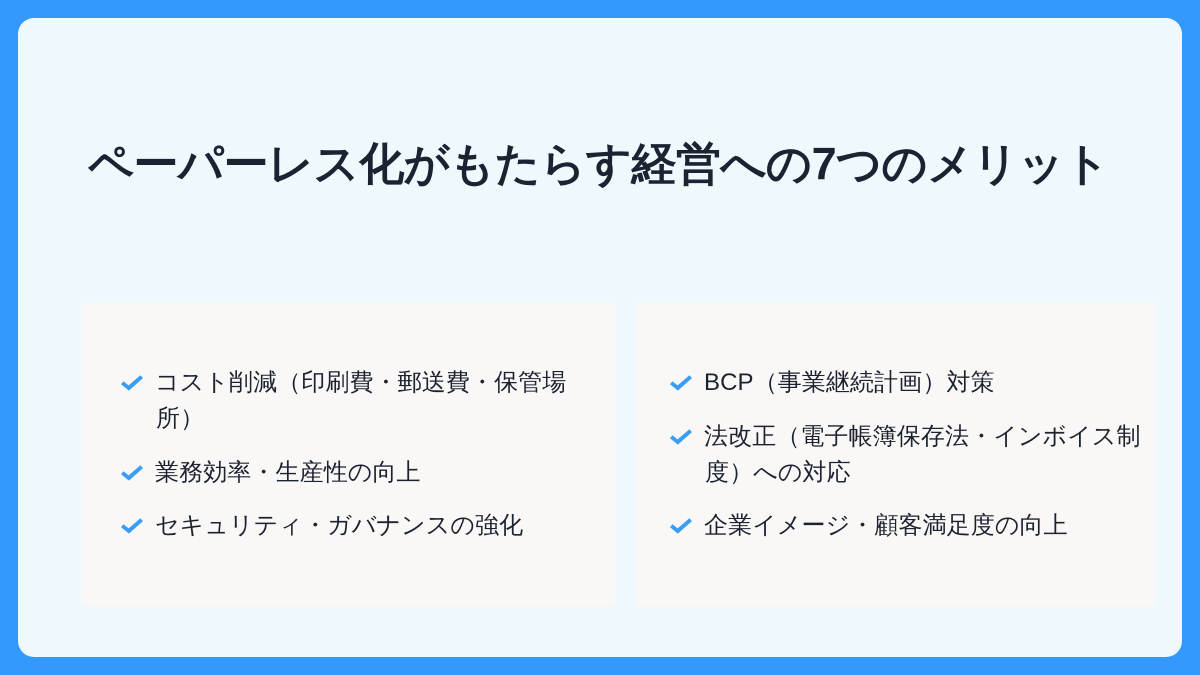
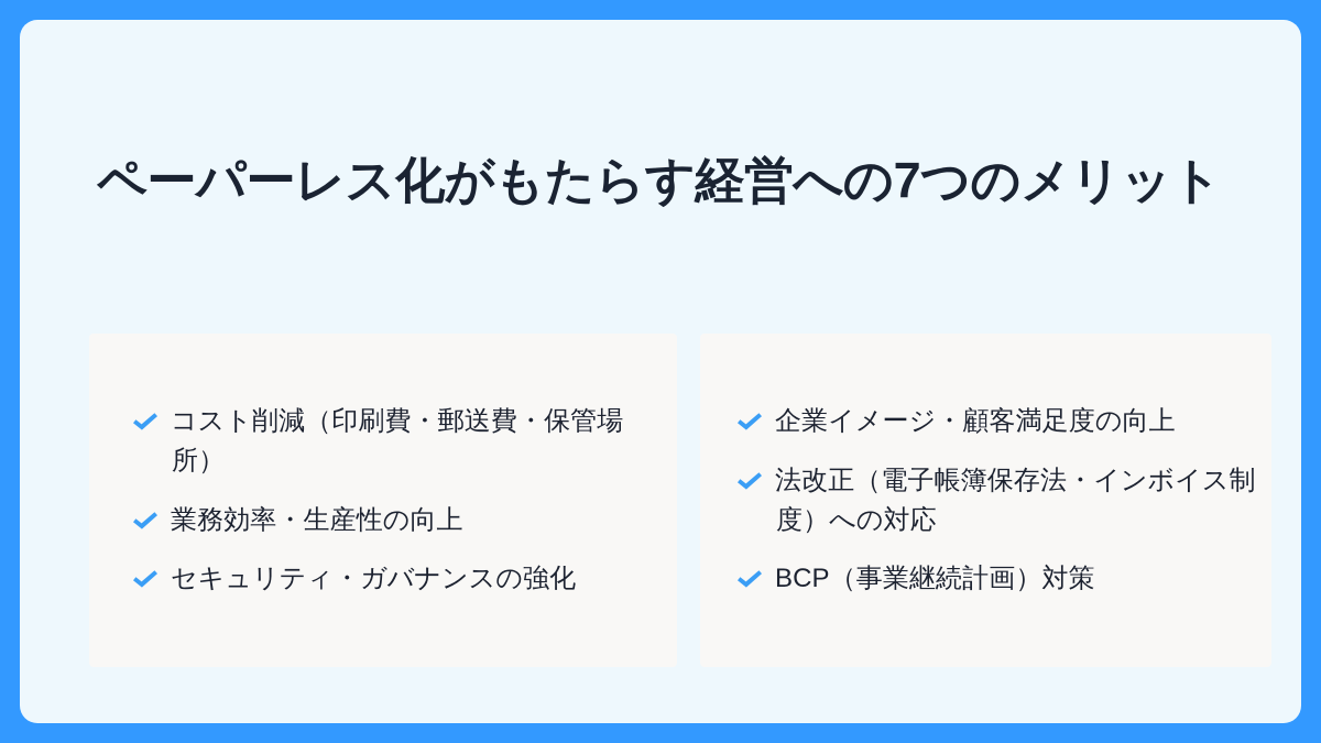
  ペーパーレス化がもたらす経営への7つのメリット
  コスト削減（印刷費・郵送費・保管場所）
  業務効率・生産性の向上
  セキュリティ・ガバナンスの強化
- BCP（事業継続計画）対策
+ 企業イメージ・顧客満足度の向上
  法改正（電子帳簿保存法・インボイス制度）への対応
- 企業イメージ・顧客満足度の向上
+ BCP（事業継続計画）対策
